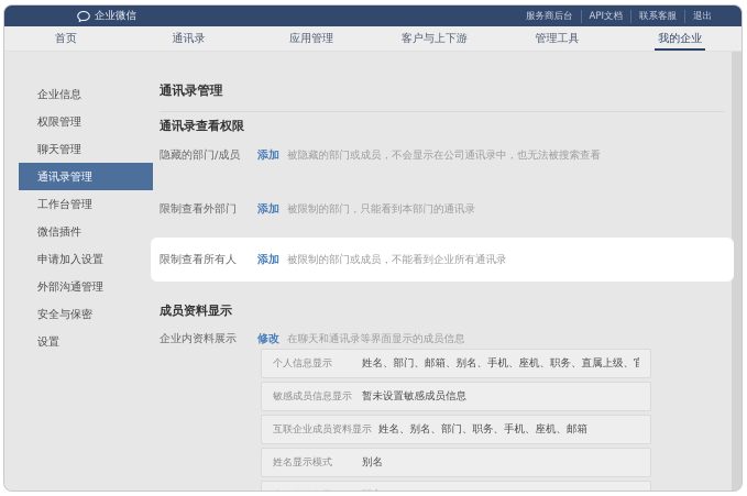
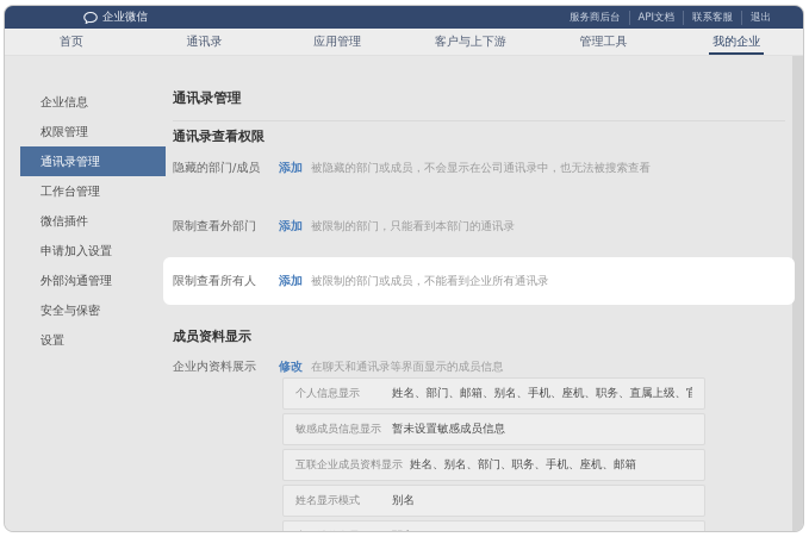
  企业微信
  服务商后台
  API文档
  联系客服
  退出
  首页
  通讯录
  应用管理
  客户与上下游
  管理工具
  我的企业
  企业信息
  权限管理
- 聊天管理
  通讯录管理
  工作台管理
  微信插件
  申请加入设置
  外部沟通管理
  安全与保密
  设置
  通讯录管理
  通讯录查看权限
  隐藏的部门/成员
  添加
  被隐藏的部门或成员，不会显示在公司通讯录中，也无法被搜索查看
  限制查看外部门
  添加
  被限制的部门，只能看到本部门的通讯录
  限制查看所有人
  添加
  被限制的部门或成员，不能看到企业所有通讯录
  成员资料显示
  企业内资料展示
  修改
  在聊天和通讯录等界面显示的成员信息
  个人信息显示
  姓名、部门、邮箱、别名、手机、座机、职务、直属上级、官
  敏感成员信息显示
  暂未设置敏感成员信息
  互联企业成员资料显示
  姓名、别名、部门、职务、手机、座机、邮箱
  姓名显示模式
  别名
